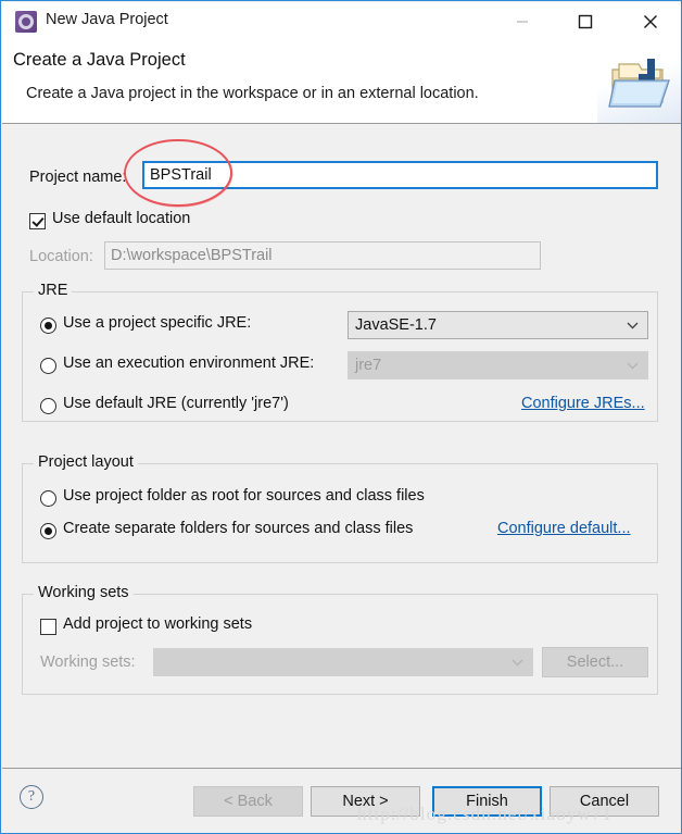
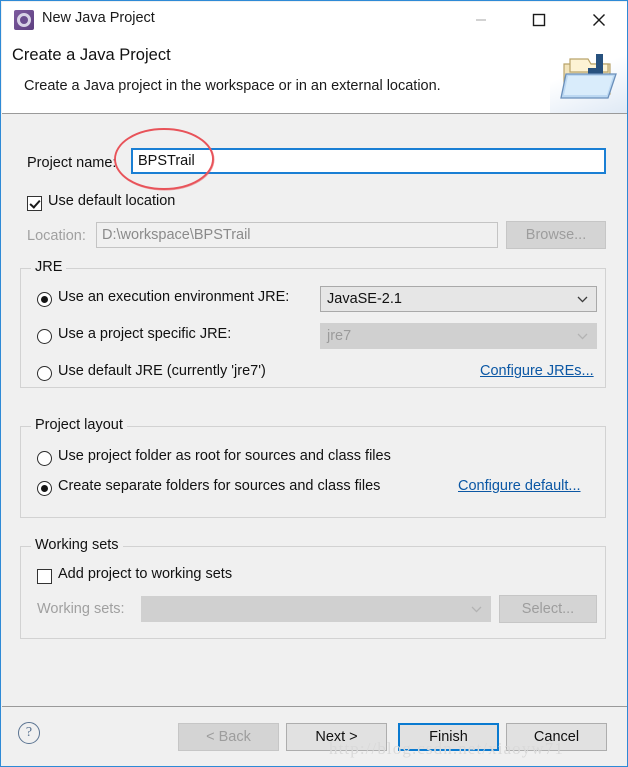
  New Java Project
  Create a Java Project
  Create a Java project in the workspace or in an external location.
  Project name
  BPSTrail
  Use default location
  Location:
  D:\workspace\BPSTrail
+ Browse...
  JRE
- Use a project specific JRE:
+ Use an execution environment JRE:
- JavaSE-1.7
+ JavaSE-2.1
- Use an execution environment JRE:
+ Use a project specific JRE:
  jre7
  Use default JRE (currently 'jre7')
  Configure JREs...
  Project layout
  Use project folder as root for sources and class files
  Create separate folders for sources and class files
  Configure default...
  Working sets
  Add project to working sets
  Working sets:
  Select...
  ?
  < Back
  Next >
  Finish
  Cancel
  http://blog.csdn.net/xiaoyw71
